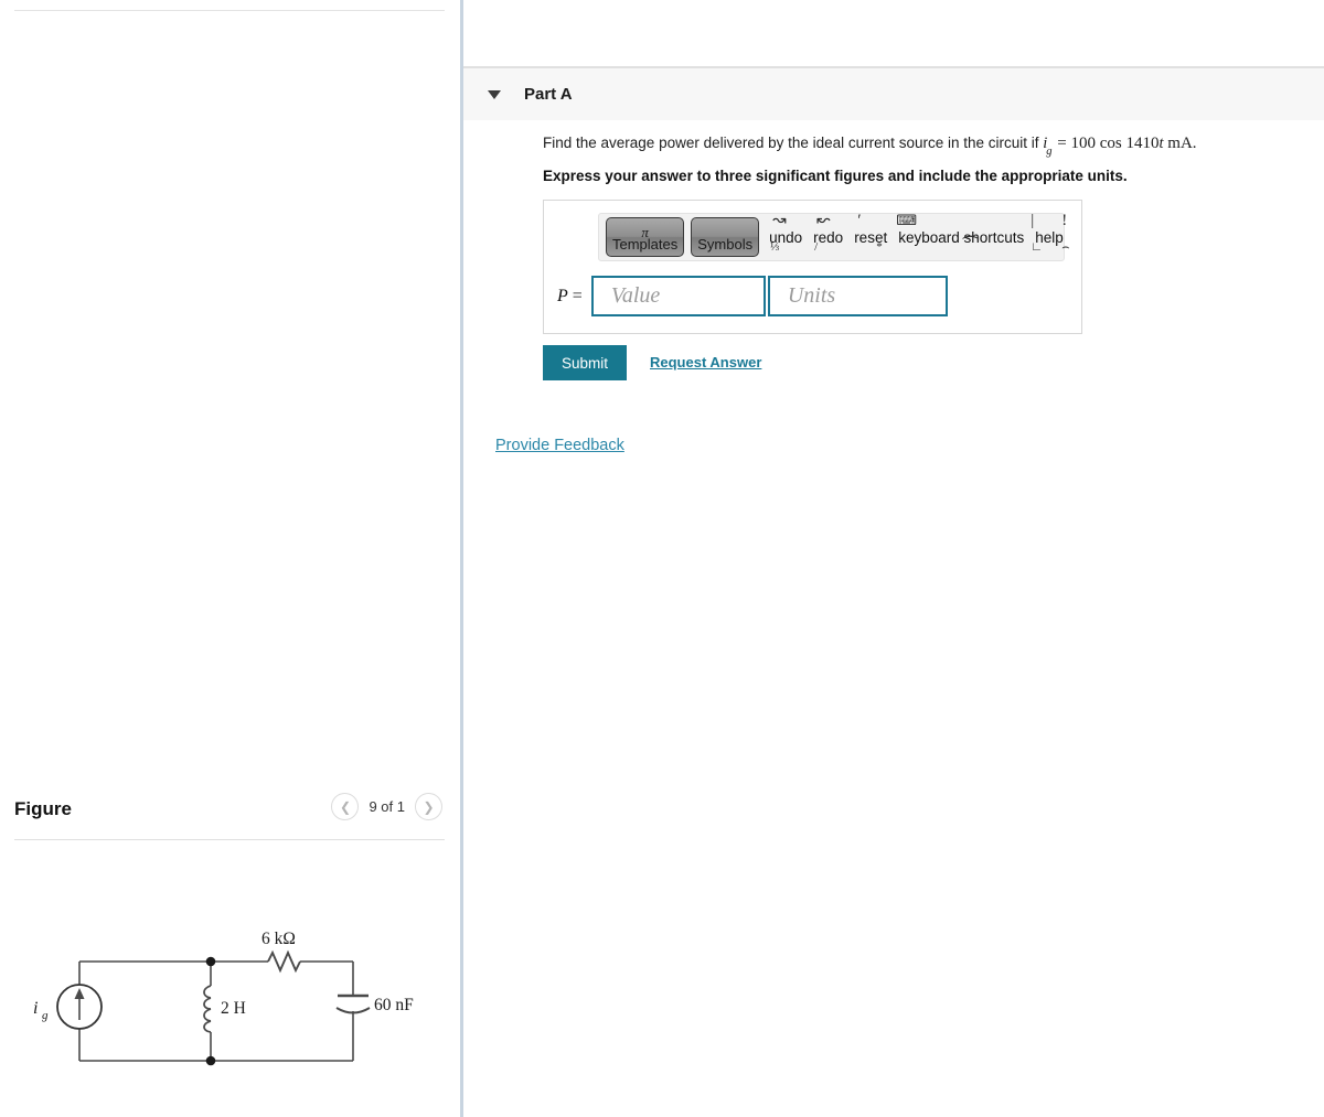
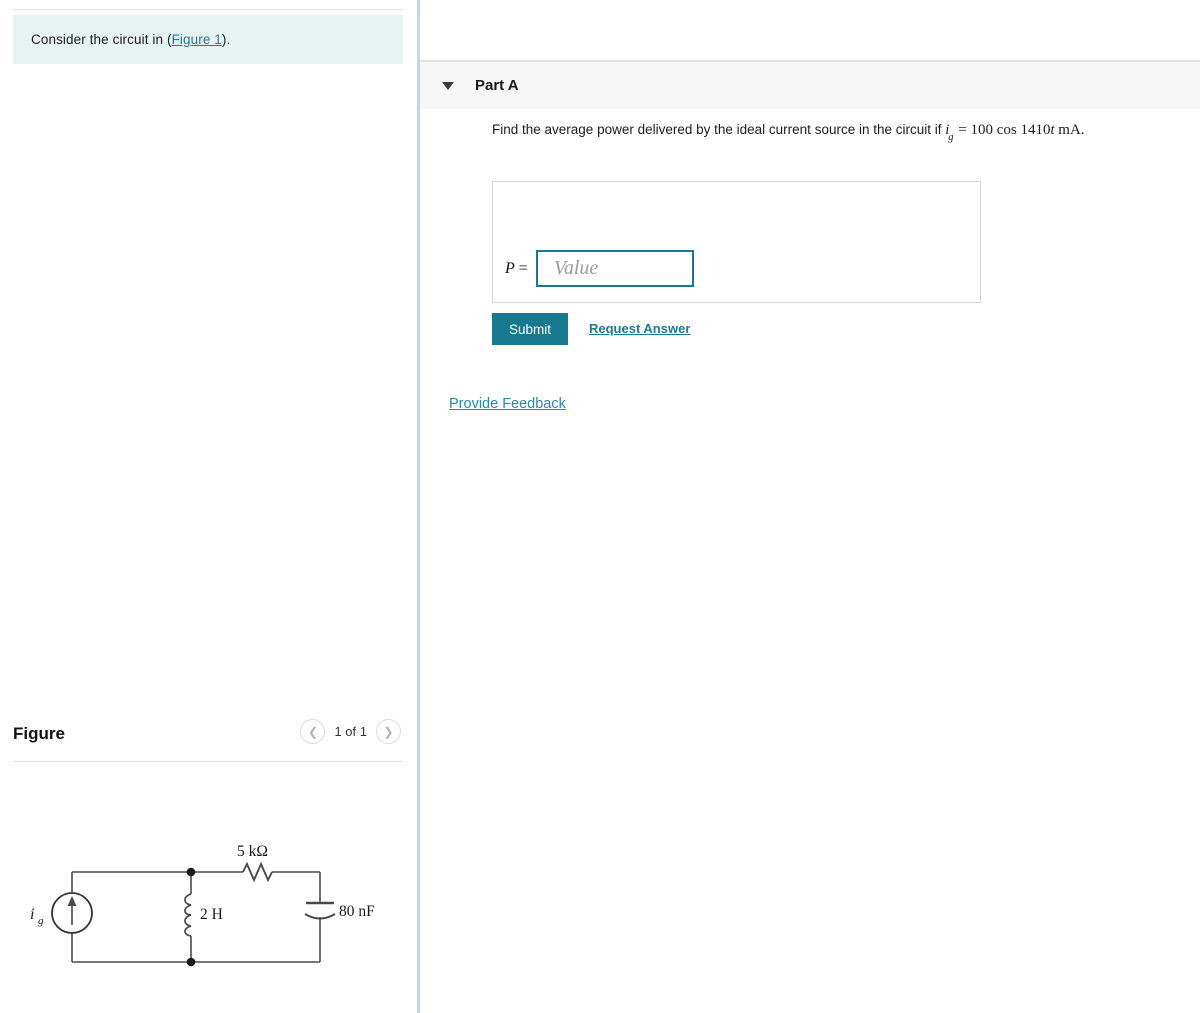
+ Consider the circuit in (Figure 1).
  Figure
  ❮
- 9 of 1
+ 1 of 1
  ❯
  i
  g
  2 H
- 6 kΩ
+ 5 kΩ
- 60 nF
+ 80 nF
  Part A
  Find the average power delivered by the ideal current source in the circuit if ig = 100 cos 1410t mA.
- Express your answer to three significant figures and include the appropriate units.
- π
- Templates
- Symbols
- ↝
- ⅓
- undo
- ↜
- /
- redo
- ′
- *
- reset
- ⌨
- ⏜
- keyboard shortcuts
- |
- !
- ∟
- ⌢
- help
  P =
  Value
- Units
  Submit
  Request Answer
  Provide Feedback
